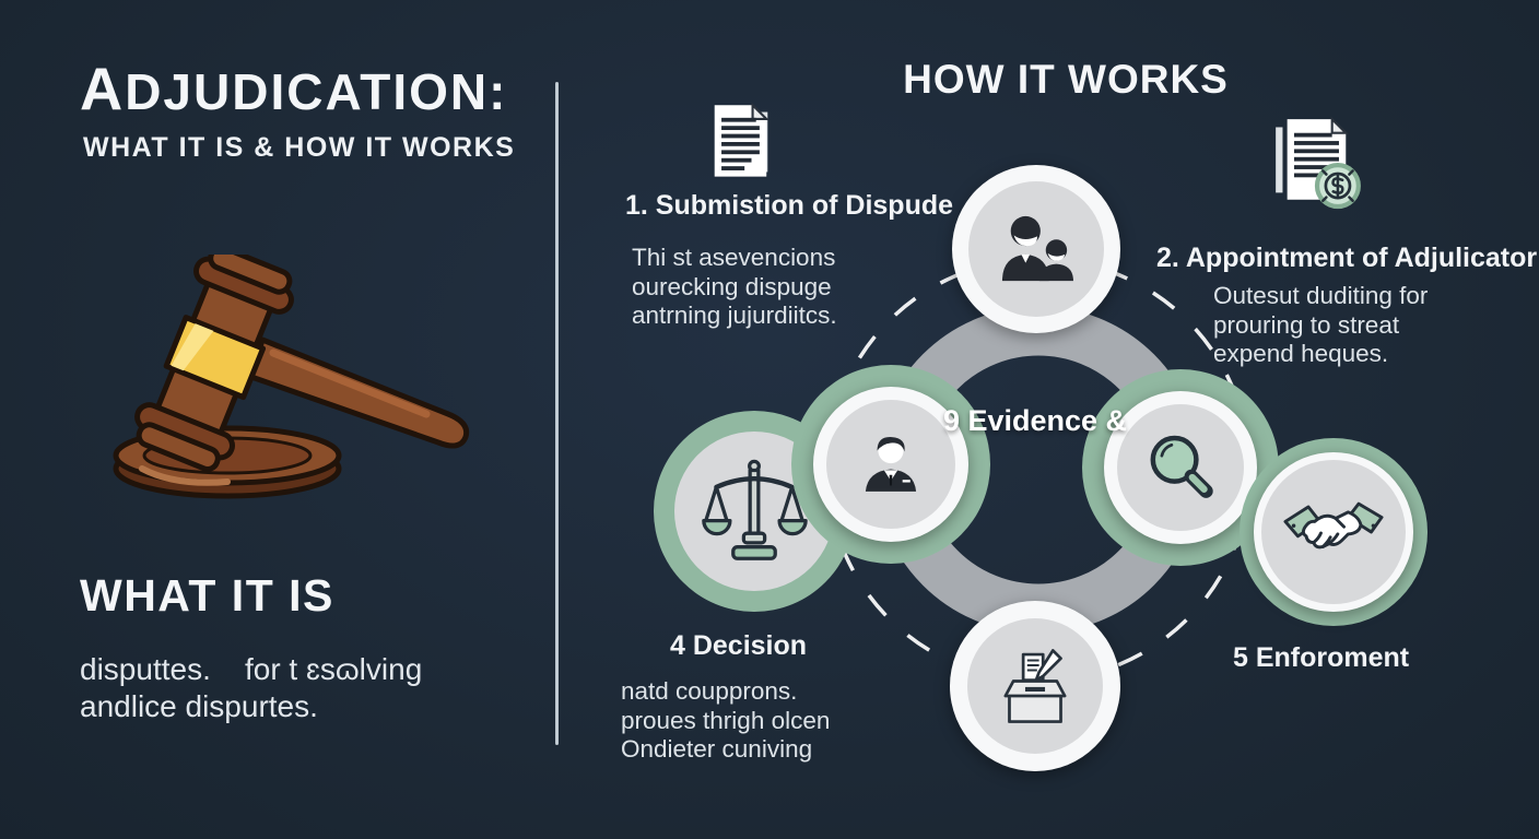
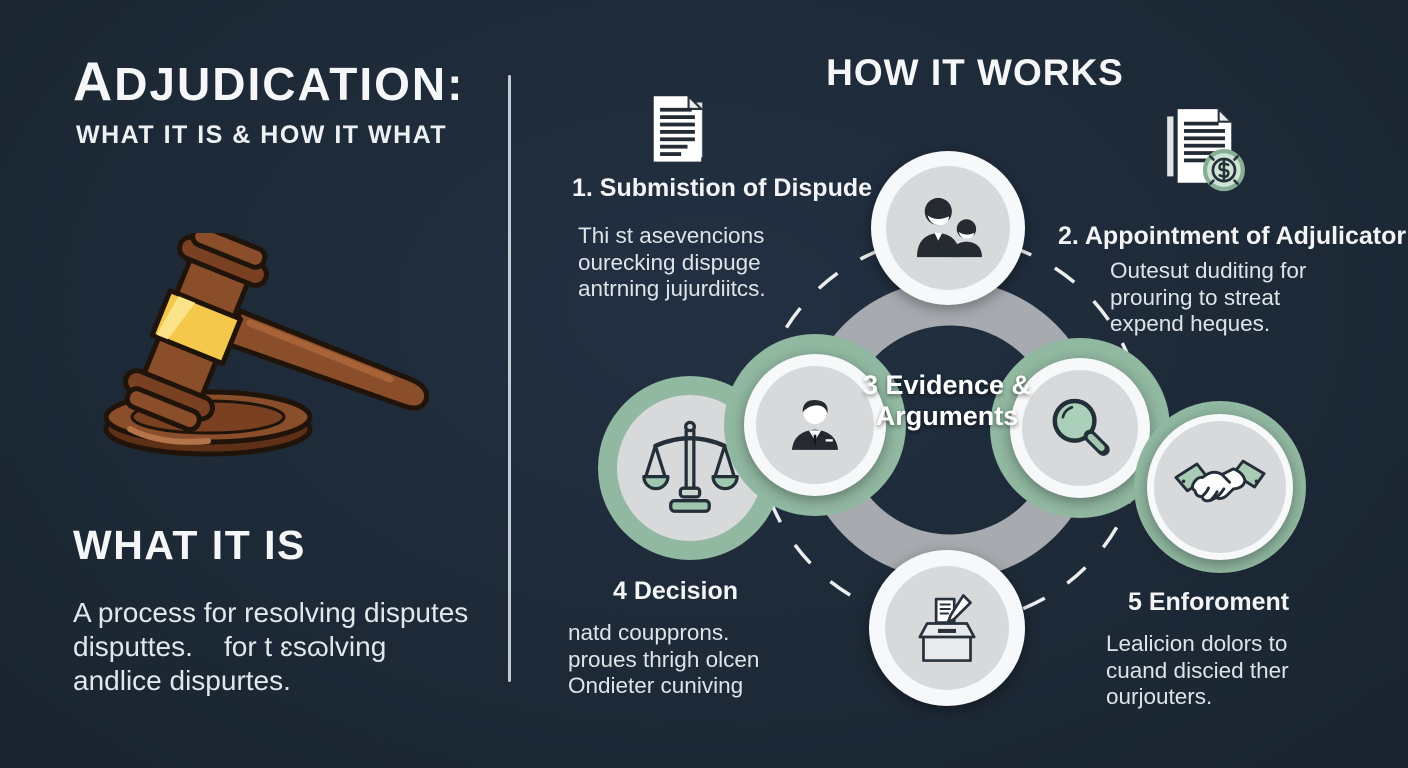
  ADJUDICATION:
- WHAT IT IS & HOW IT WORKS
+ WHAT IT IS & HOW IT WHAT
  WHAT IT IS
+ A process for resolving disputes
  disputtes. for t ɛsɷlving
  andlice dispurtes.
  HOW IT WORKS
  1. Submistion of Dispude
  Thi st asevencions
  ourecking dispuge
  antrning jujurdiitcs.
  2. Appointment of Adjulicator
  Outesut duditing for
  prouring to streat
  expend heques.
- 9 Evidence &
+ 3 Evidence &
+ Arguments
  4 Decision
  natd coupprons.
  proues thrigh olcen
  Ondieter cuniving
  5 Enforoment
+ Lealicion dolors to
+ cuand discied ther
+ ourjouters.
